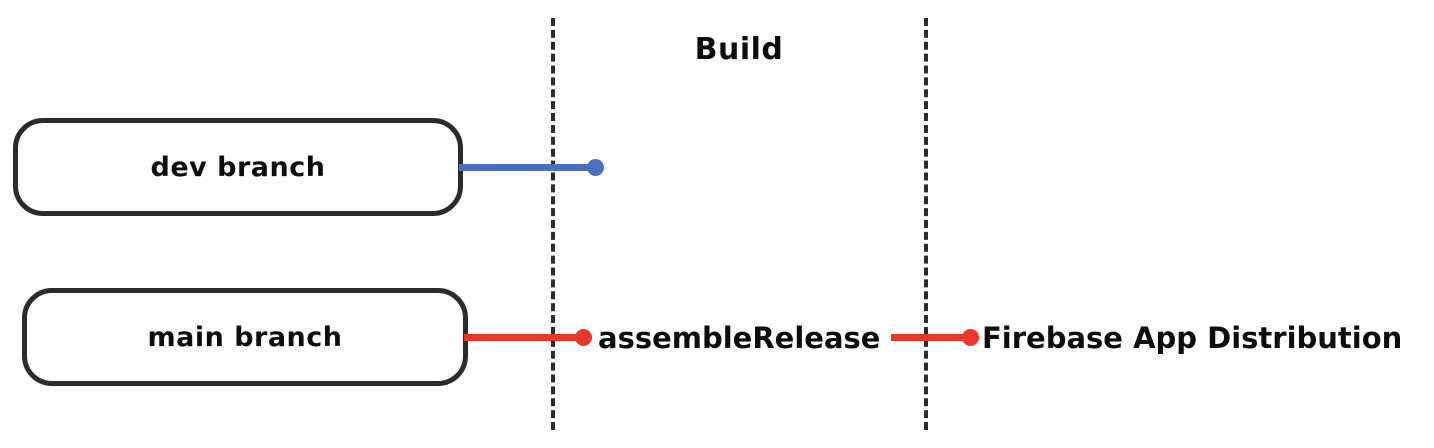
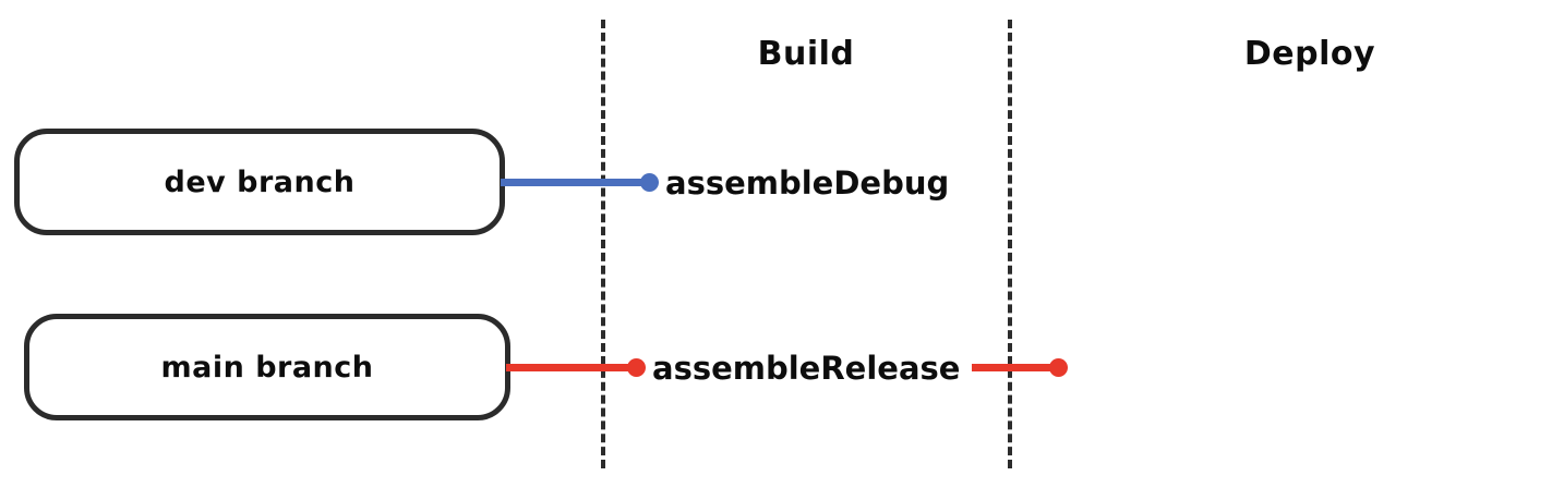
  Build
+ Deploy
  dev branch
  main branch
+ assembleDebug
  assembleRelease
- Firebase App Distribution
